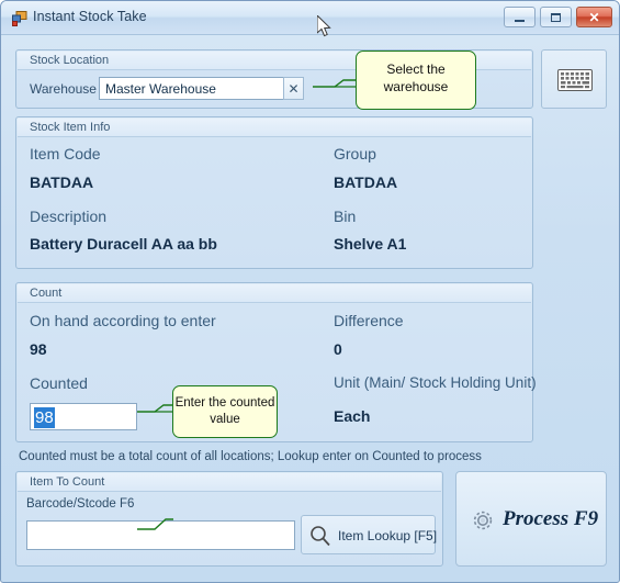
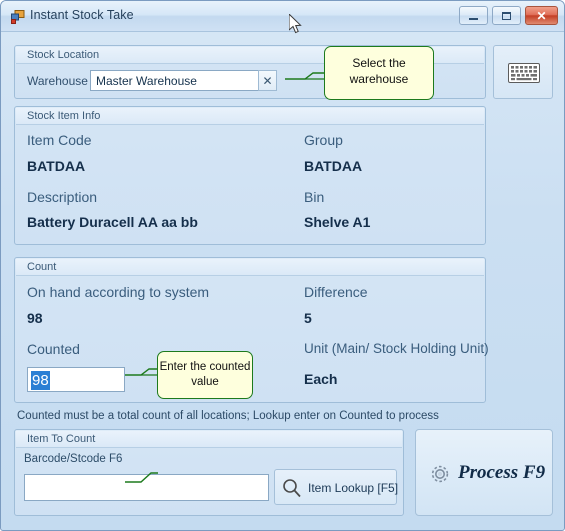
  Instant Stock Take
  ✕
  Stock Location
  Warehouse
  Master Warehouse
  ✕
  Stock Item Info
  Item Code
  BATDAA
  Group
  BATDAA
  Description
  Battery Duracell AA aa bb
  Bin
  Shelve A1
  Count
- On hand according to enter
+ On hand according to system
  98
  Difference
- 0
+ 5
  Counted
  Unit (Main/ Stock Holding Unit)
  Each
  98
  Counted must be a total count of all locations; Lookup enter on Counted to process
  Item To Count
  Barcode/Stcode F6
  Item Lookup [F5]
  Process F9
  Select the warehouse
  Enter the counted value
